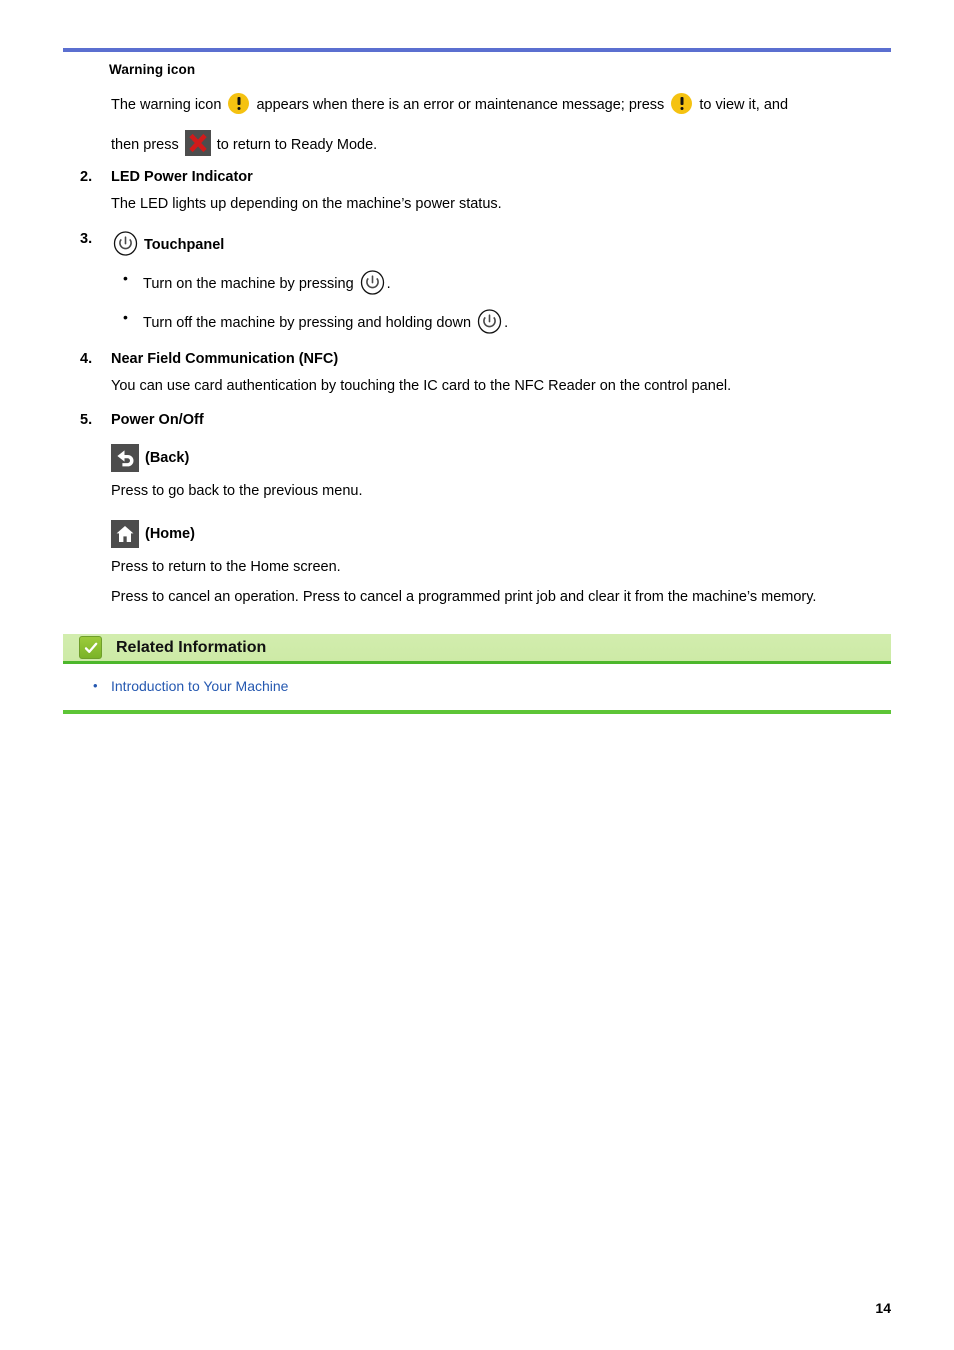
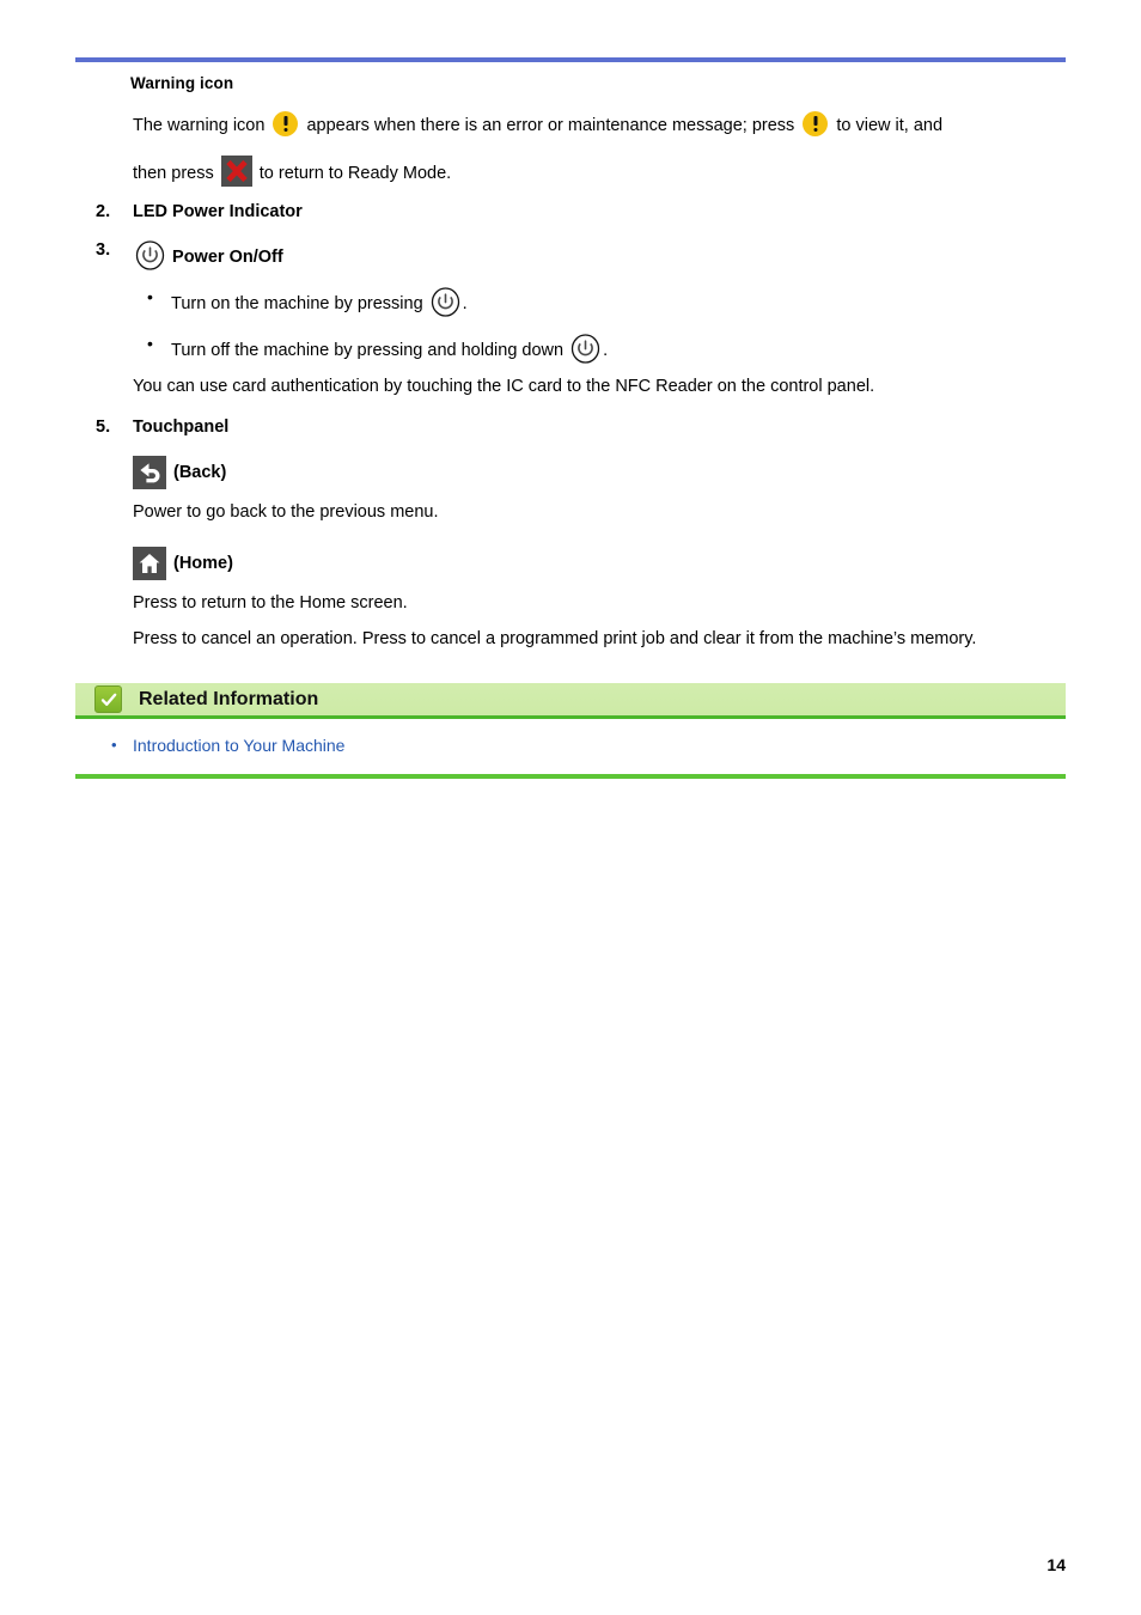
  Warning icon
  The warning icon appears when there is an error or maintenance message; press to view it, and
  then press to return to Ready Mode.
  2.
  LED Power Indicator
- The LED lights up depending on the machine’s power status.
  3.
- Touchpanel
+ Power On/Off
  •
  Turn on the machine by pressing .
  •
  Turn off the machine by pressing and holding down .
- 4.
- Near Field Communication (NFC)
  You can use card authentication by touching the IC card to the NFC Reader on the control panel.
  5.
- Power On/Off
+ Touchpanel
  (Back)
- Press to go back to the previous menu.
+ Power to go back to the previous menu.
  (Home)
  Press to return to the Home screen.
  Press to cancel an operation. Press to cancel a programmed print job and clear it from the machine’s memory.
  Related Information
  •
  Introduction to Your Machine
  14
